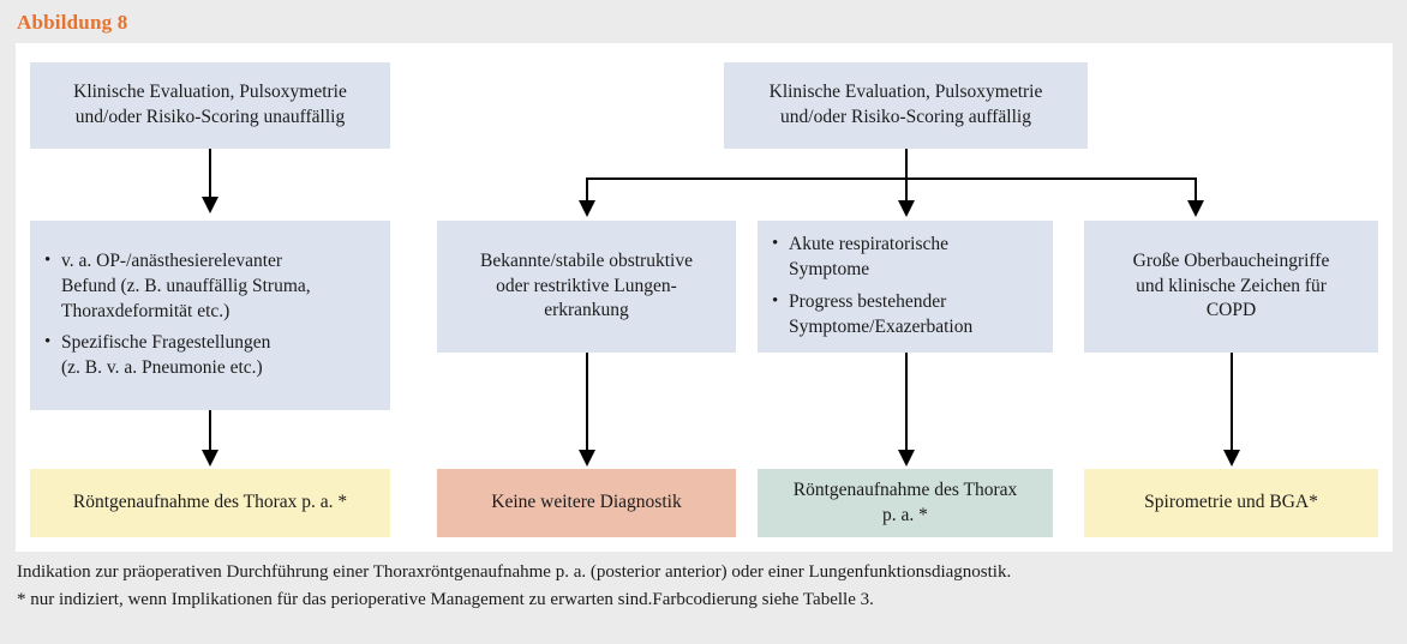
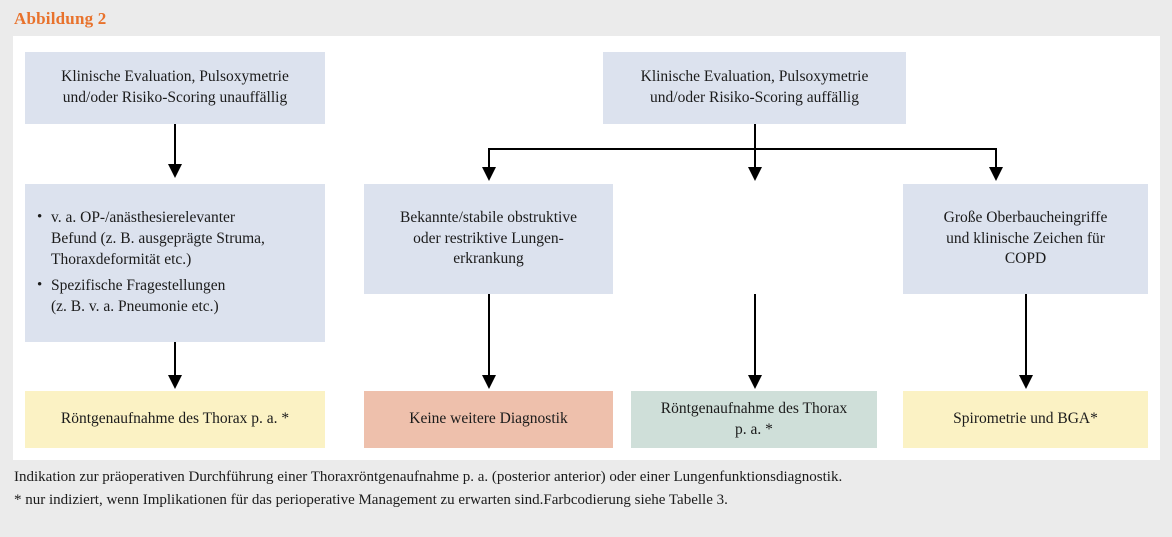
- Abbildung 8
+ Abbildung 2
  Klinische Evaluation, Pulsoxymetrie
  und/oder Risiko-Scoring unauffällig
  Klinische Evaluation, Pulsoxymetrie
  und/oder Risiko-Scoring auffällig
  v. a. OP-/anästhesierelevanter
- Befund (z. B. unauffällig Struma,
+ Befund (z. B. ausgeprägte Struma,
  Thoraxdeformität etc.)
  Spezifische Fragestellungen
  (z. B. v. a. Pneumonie etc.)
  Bekannte/stabile obstruktive
  oder restriktive Lungen-
  erkrankung
- Akute respiratorische
- Symptome
- Progress bestehender
- Symptome/Exazerbation
  Große Oberbaucheingriffe
  und klinische Zeichen für
  COPD
  Röntgenaufnahme des Thorax p. a. *
  Keine weitere Diagnostik
  Röntgenaufnahme des Thorax
  p. a. *
  Spirometrie und BGA*
  Indikation zur präoperativen Durchführung einer Thoraxröntgenaufnahme p. a. (posterior anterior) oder einer Lungenfunktionsdiagnostik.
  * nur indiziert, wenn Implikationen für das perioperative Management zu erwarten sind.Farbcodierung siehe Tabelle 3.
